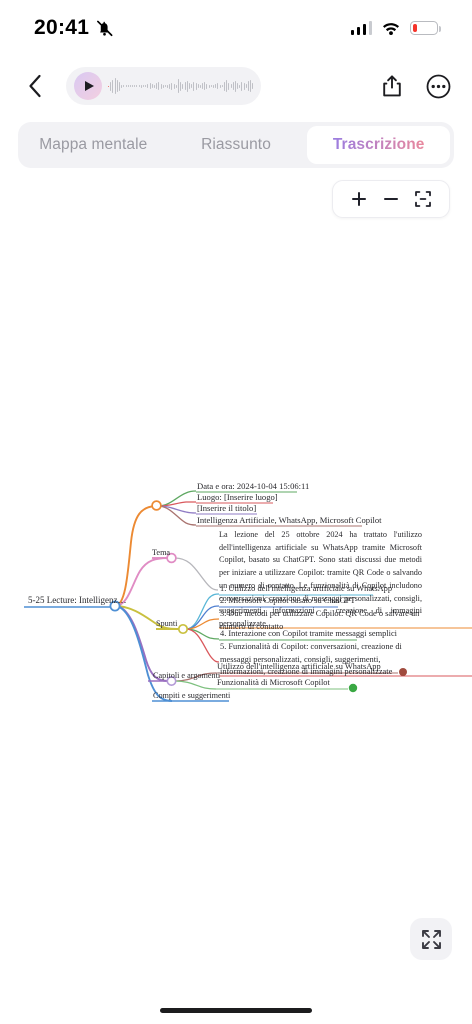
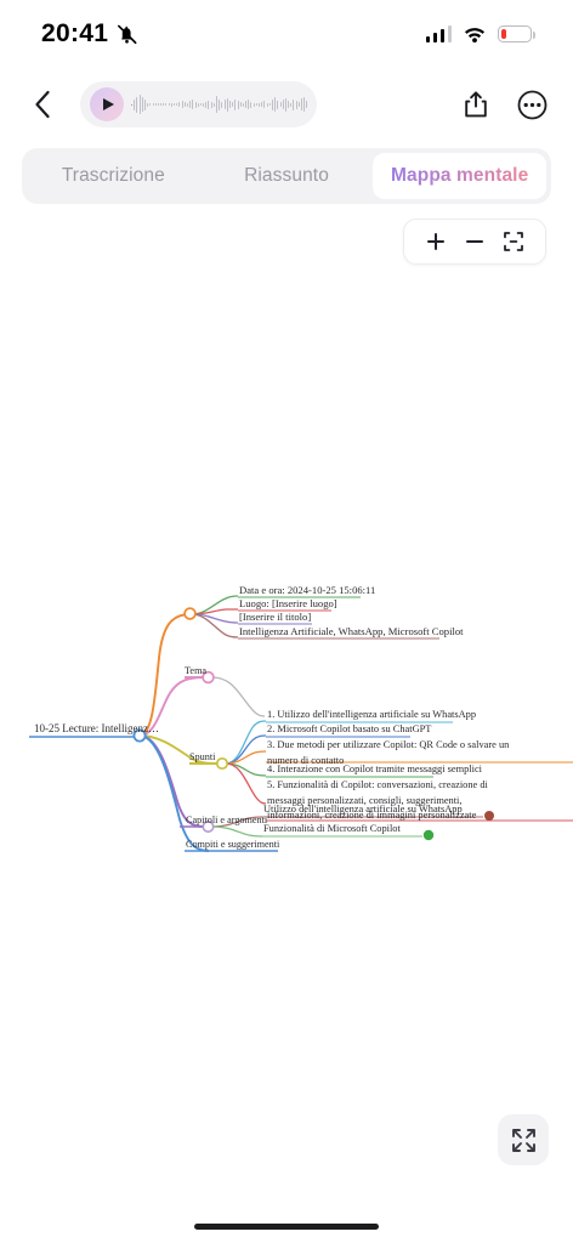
  20:41
- Mappa mentale
+ Trascrizione
  Riassunto
- Trascrizione
+ Mappa mentale
- 5-25 Lecture: Intelligenz…
+ 10-25 Lecture: Intelligenz…
- Data e ora: 2024-10-04 15:06:11
+ Data e ora: 2024-10-25 15:06:11
  Luogo: [Inserire luogo]
  [Inserire il titolo]
  Intelligenza Artificiale, WhatsApp, Microsoft Copilot
  Tema
- La lezione del 25 ottobre 2024 ha trattato l'utilizzo dell'intelligenza artificiale su WhatsApp tramite Microsoft Copilot, basato su ChatGPT. Sono stati discussi due metodi per iniziare a utilizzare Copilot: tramite QR Code o salvando un numero di contatto. Le funzionalità di Copilot includono conversazioni, creazione di messaggi personalizzati, consigli, suggerimenti, informazioni e creazione di immagini personalizzate.
  Spunti
  1. Utilizzo dell'intelligenza artificiale su WhatsApp
  2. Microsoft Copilot basato su ChatGPT
  3. Due metodi per utilizzare Copilot: QR Code o salvare un numero di contatto
  4. Interazione con Copilot tramite messaggi semplici
  5. Funzionalità di Copilot: conversazioni, creazione di messaggi personalizzati, consigli, suggerimenti, informazioni, creazione di immagini personalizzate
  Capitoli e argomenti
  Utilizzo dell'intelligenza artificiale su WhatsApp
  Funzionalità di Microsoft Copilot
  Compiti e suggerimenti
